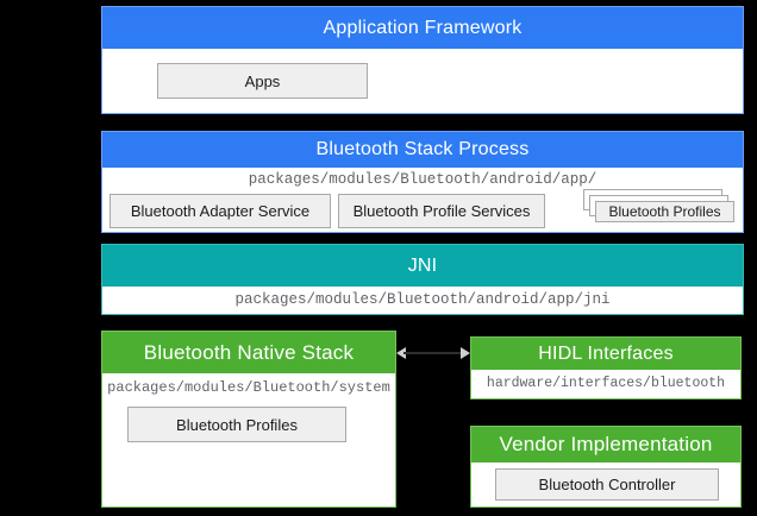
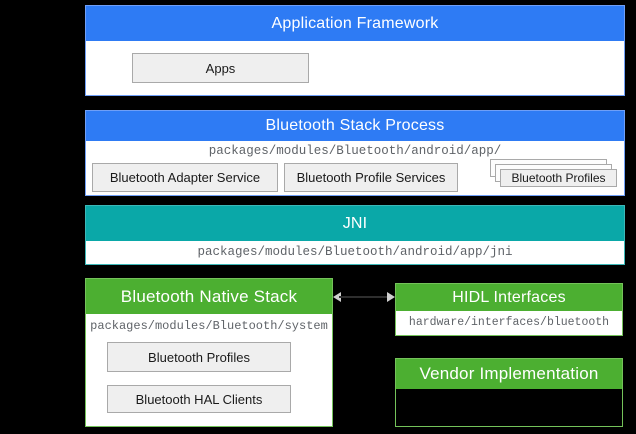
  Application Framework
  Apps
  Bluetooth Stack Process
  packages/modules/Bluetooth/android/app/
  Bluetooth Adapter Service
  Bluetooth Profile Services
  Bluetooth Profiles
  JNI
  packages/modules/Bluetooth/android/app/jni
  Bluetooth Native Stack
  packages/modules/Bluetooth/system
  Bluetooth Profiles
+ Bluetooth HAL Clients
  HIDL Interfaces
  hardware/interfaces/bluetooth
  Vendor Implementation
- Bluetooth Controller
